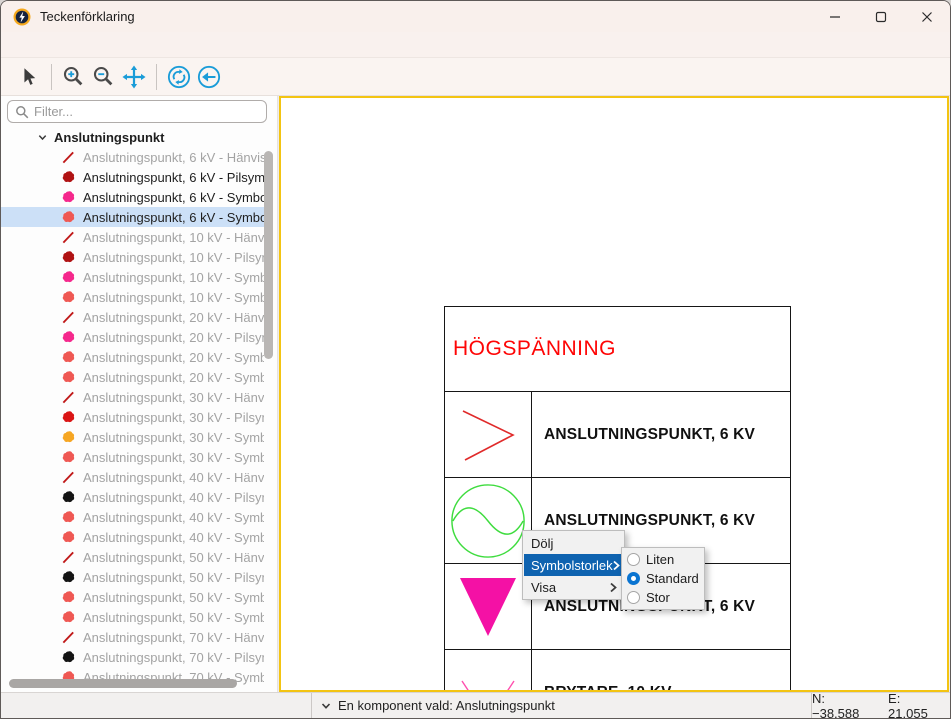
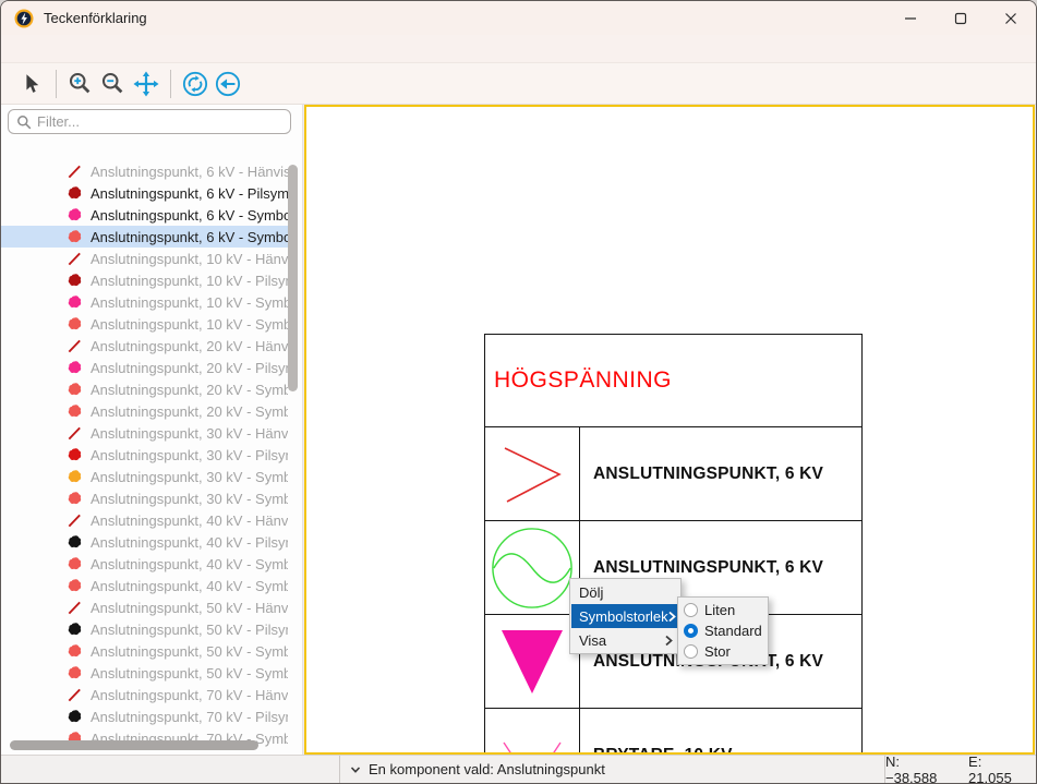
  Teckenförklaring
  Filter...
- Anslutningspunkt
  Anslutningspunkt, 6 kV - Hänvi
  Anslutningspunkt, 6 kV - Pilsym
  Anslutningspunkt, 6 kV - Symb
  Anslutningspunkt, 6 kV - Symb
  Anslutningspunkt, 10 kV - Hänv
  Anslutningspunkt, 10 kV - Pilsy
  Anslutningspunkt, 10 kV - Sym
  Anslutningspunkt, 10 kV - Sym
  Anslutningspunkt, 20 kV - Hänv
  Anslutningspunkt, 20 kV - Pilsy
  Anslutningspunkt, 20 kV - Symb
  Anslutningspunkt, 20 kV - Symb
  Anslutningspunkt, 30 kV - Hänv
  Anslutningspunkt, 30 kV - Pilsy
  Anslutningspunkt, 30 kV - Symb
  Anslutningspunkt, 30 kV - Symb
  Anslutningspunkt, 40 kV - Hänv
  Anslutningspunkt, 40 kV - Pilsy
  Anslutningspunkt, 40 kV - Symb
  Anslutningspunkt, 40 kV - Symb
  Anslutningspunkt, 50 kV - Hänv
  Anslutningspunkt, 50 kV - Pilsy
  Anslutningspunkt, 50 kV - Symb
  Anslutningspunkt, 50 kV - Symb
  Anslutningspunkt, 70 kV - Hänv
  Anslutningspunkt, 70 kV - Pilsy
  Anslutningspunkt, 70 kV - Symb
  HÖGSPÄNNING
  ANSLUTNINGSPUNKT, 6 KV
  ANSLUTNINGSPUNKT, 6 KV
  Dölj
  Symbolstorlek
  Visa
  Liten
  Standard
  Stor
  En komponent vald: Anslutningspunkt
  N: −38,588
  E: 21,055
